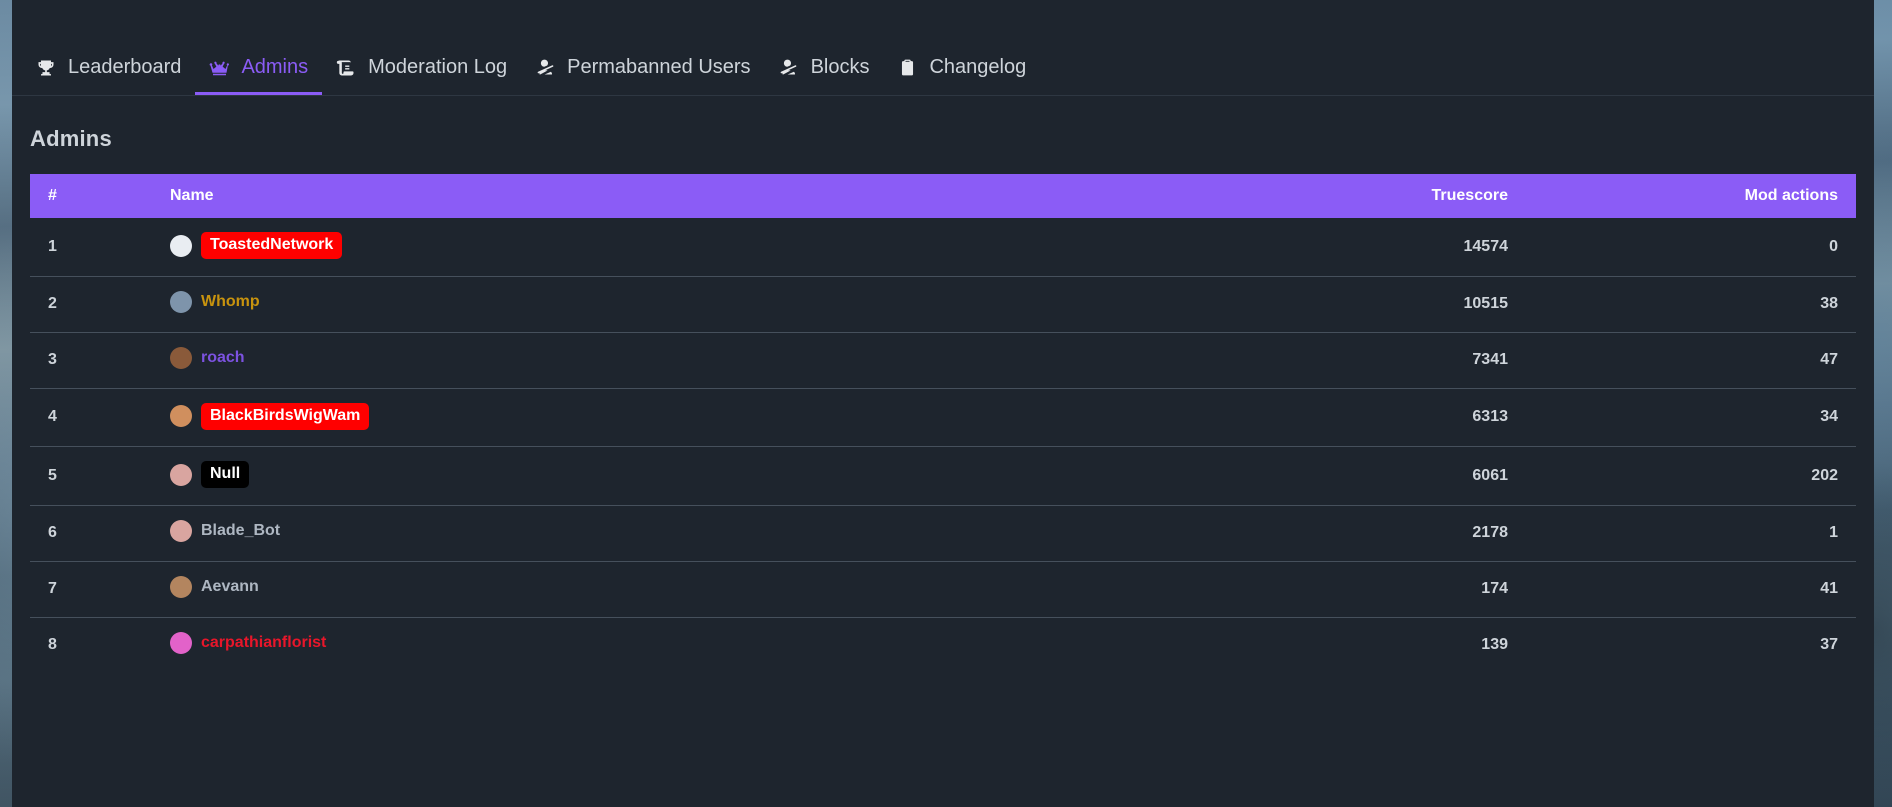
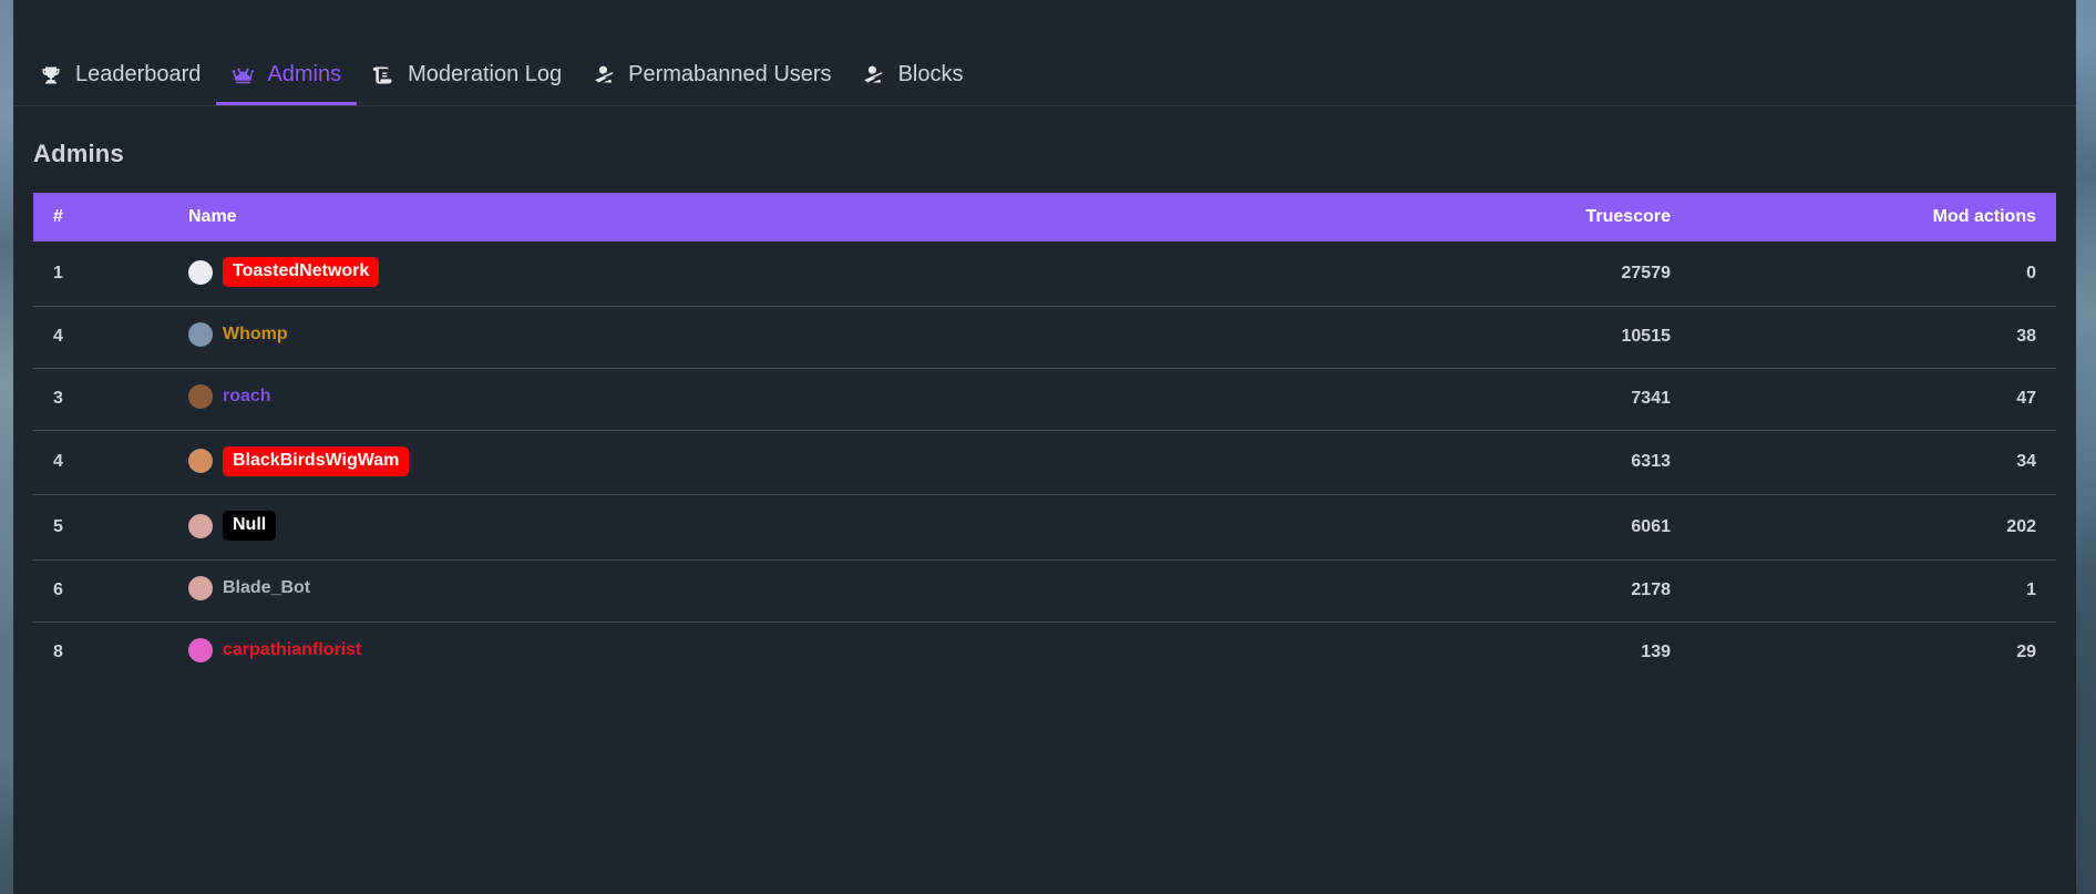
  Leaderboard
  Admins
  Moderation Log
  Permabanned Users
  Blocks
- Changelog
  Admins
  #	Name	Truescore	Mod actions
- 1	ToastedNetwork	14574	0
+ 1	ToastedNetwork	27579	0
- 2	Whomp	10515	38
+ 4	Whomp	10515	38
  3	roach	7341	47
  4	BlackBirdsWigWam	6313	34
  5	Null	6061	202
  6	Blade_Bot	2178	1
- 7	Aevann	174	41
- 8	carpathianflorist	139	37
+ 8	carpathianflorist	139	29
